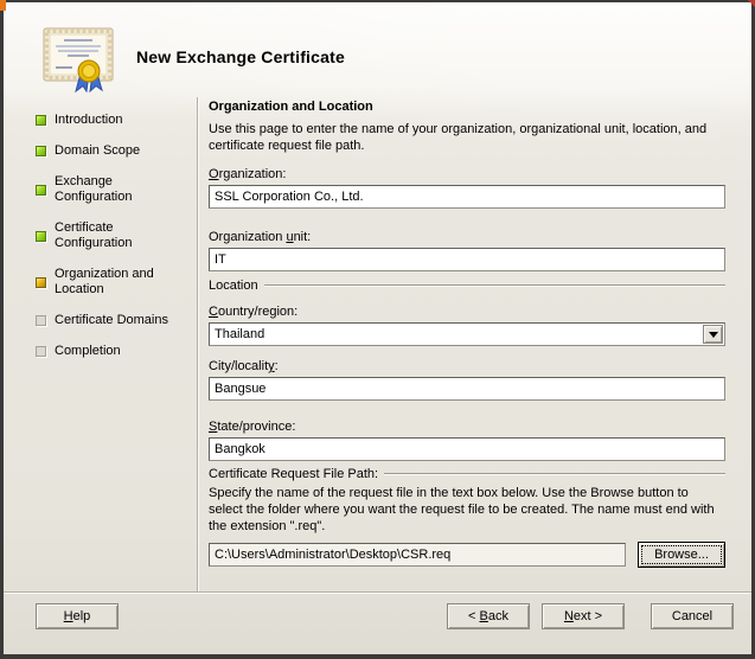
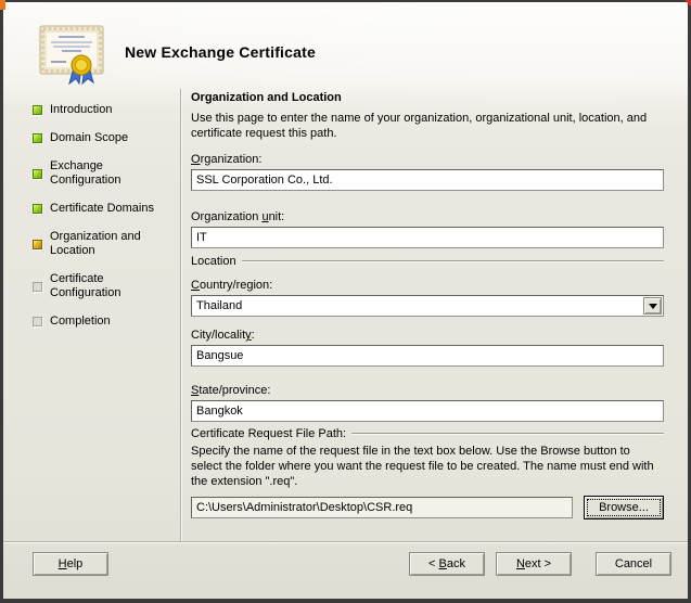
  New Exchange Certificate
  Introduction
  Domain Scope
  Exchange Configuration
- Certificate Configuration
+ Certificate Domains
  Organization and Location
- Certificate Domains
+ Certificate Configuration
  Completion
  Organization and Location
- Use this page to enter the name of your organization, organizational unit, location, and certificate request file path.
+ Use this page to enter the name of your organization, organizational unit, location, and certificate request this path.
  Organization:
  SSL Corporation Co., Ltd.
  Organization unit:
  IT
  Location
  Country/region:
  Thailand
  City/locality:
  Bangsue
  State/province:
  Bangkok
  Certificate Request File Path:
  Specify the name of the request file in the text box below. Use the Browse button to select the folder where you want the request file to be created. The name must end with the extension ".req".
  C:\Users\Administrator\Desktop\CSR.req
  Browse...
  Help
  < Back
  Next >
  Cancel
